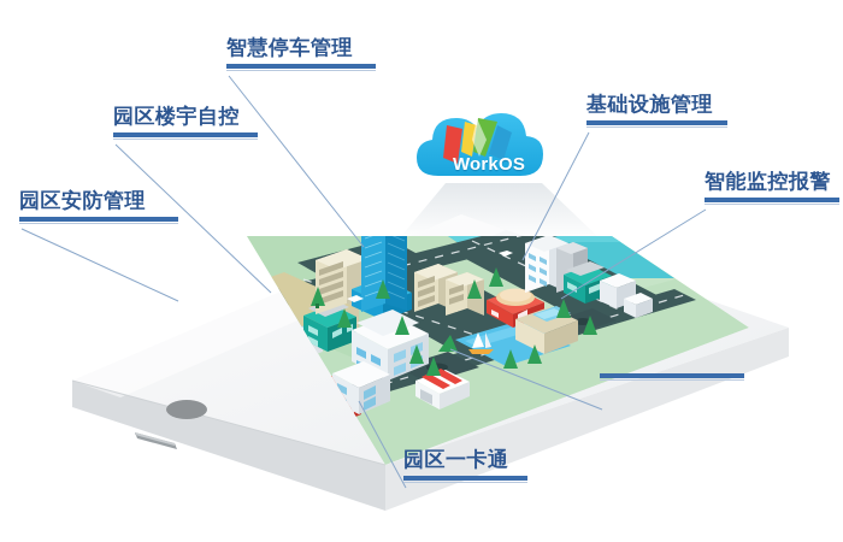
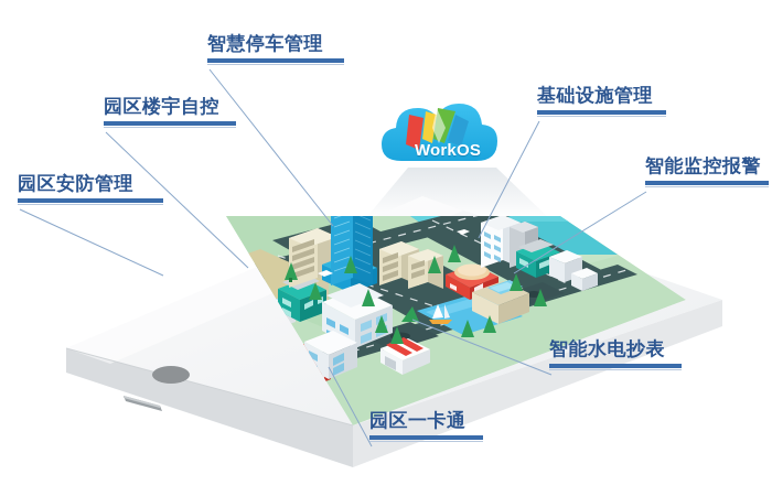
  WorkOS
  园区安防管理
  园区楼宇自控
  智慧停车管理
  基础设施管理
  智能监控报警
+ 智能水电抄表
  园区一卡通
